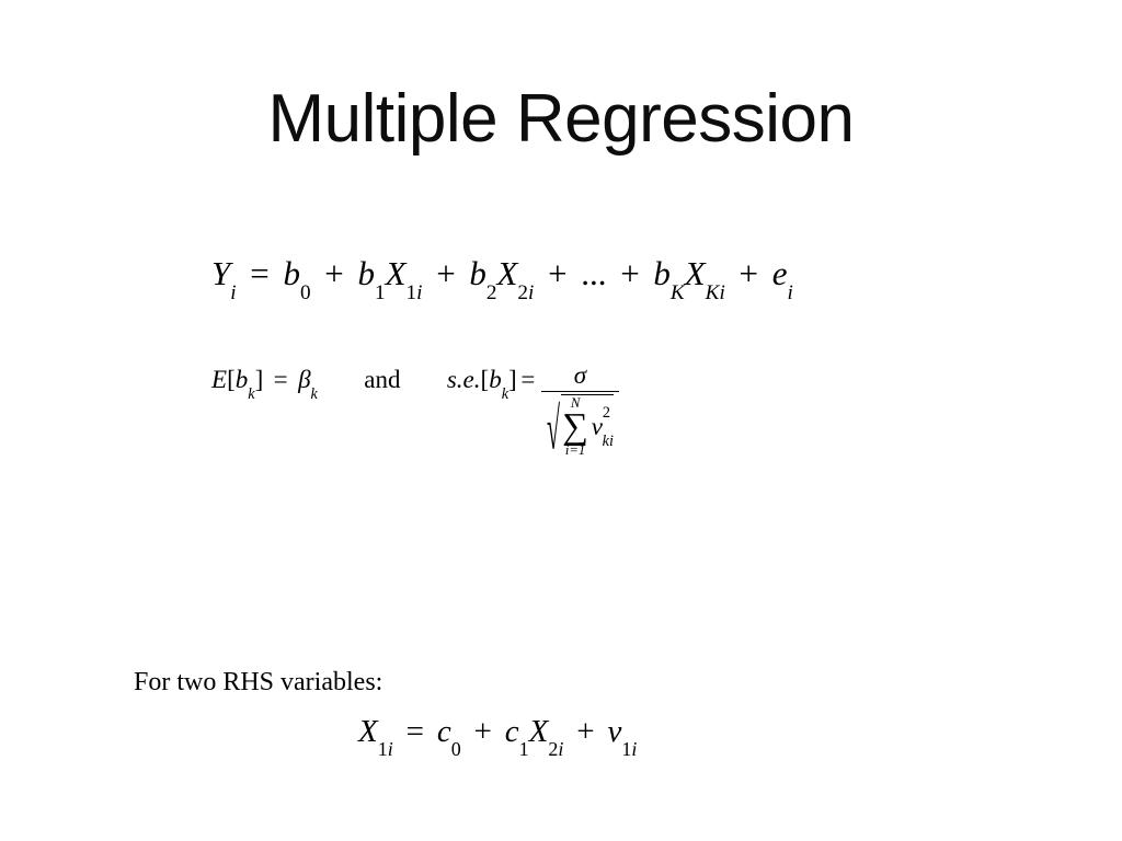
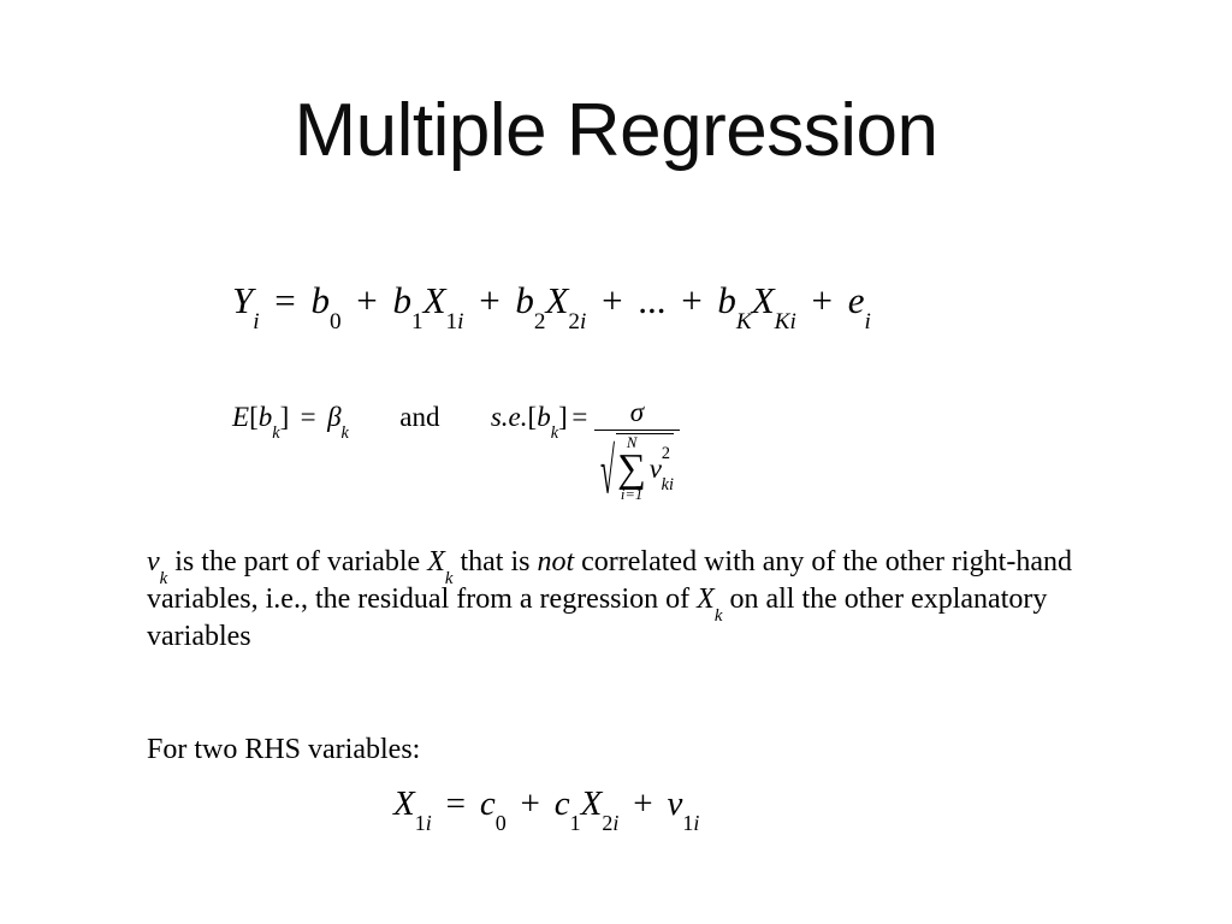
  Multiple Regression
  Yi = b0 + b1X1i + b2X2i + ... + bKXKi + ei
  E[bk] = βk
  and
  s.e.[bk] =
  σ
  √
  N
  ∑
  i=1
  v2ki
+ vk is the part of variable Xk that is not correlated with any of the other right-hand variables, i.e., the residual from a regression of Xk on all the other explanatory variables
  For two RHS variables:
  X1i = c0 + c1X2i + v1i
